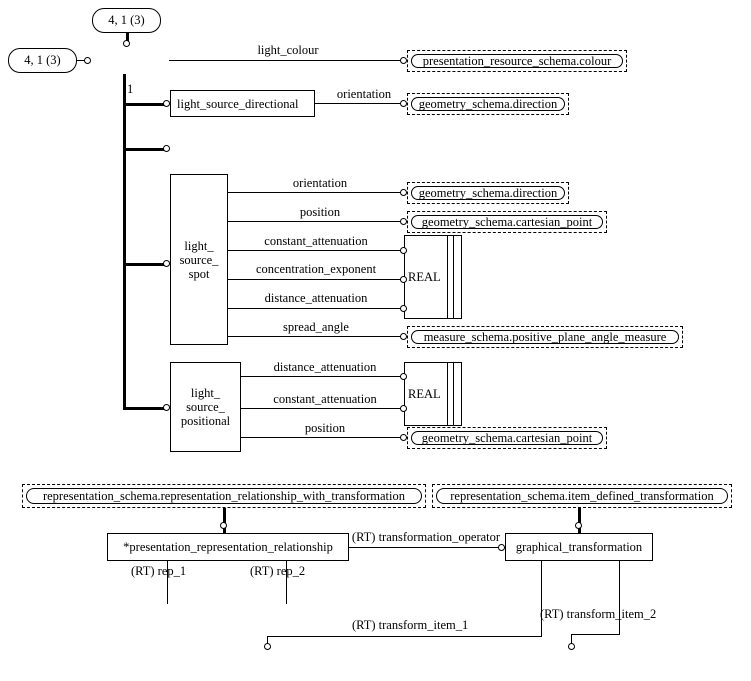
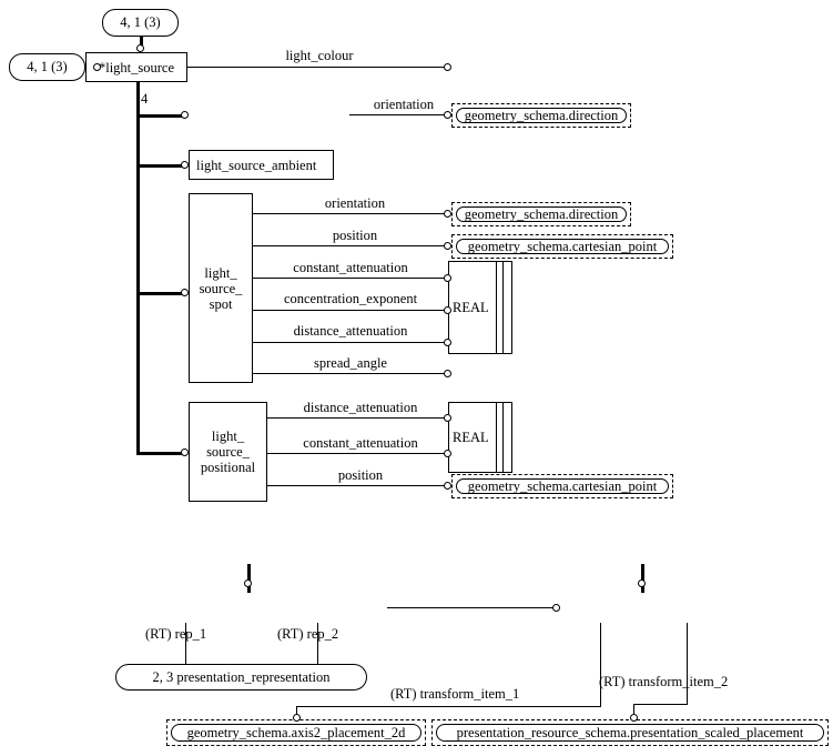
  4, 1 (3)
  4, 1 (3)
+ *light_source
  light_colour
- presentation_resource_schema.colour
- 1
+ 4
- light_source_directional
  orientation
  geometry_schema.direction
+ light_source_ambient
  light_
  source_
  spot
  orientation
  geometry_schema.direction
  position
  geometry_schema.cartesian_point
  REAL
  constant_attenuation
  concentration_exponent
  distance_attenuation
  spread_angle
- measure_schema.positive_plane_angle_measure
  light_
  source_
  positional
  REAL
  distance_attenuation
  constant_attenuation
  position
  geometry_schema.cartesian_point
- representation_schema.representation_relationship_with_transformation
- representation_schema.item_defined_transformation
- *presentation_representation_relationship
- graphical_transformation
- (RT) transformation_operator
  (RT) rep_1
  (RT) rep_2
+ 2, 3 presentation_representation
  (RT) transform_item_1
+ geometry_schema.axis2_placement_2d
  (RT) transform_item_2
+ presentation_resource_schema.presentation_scaled_placement
